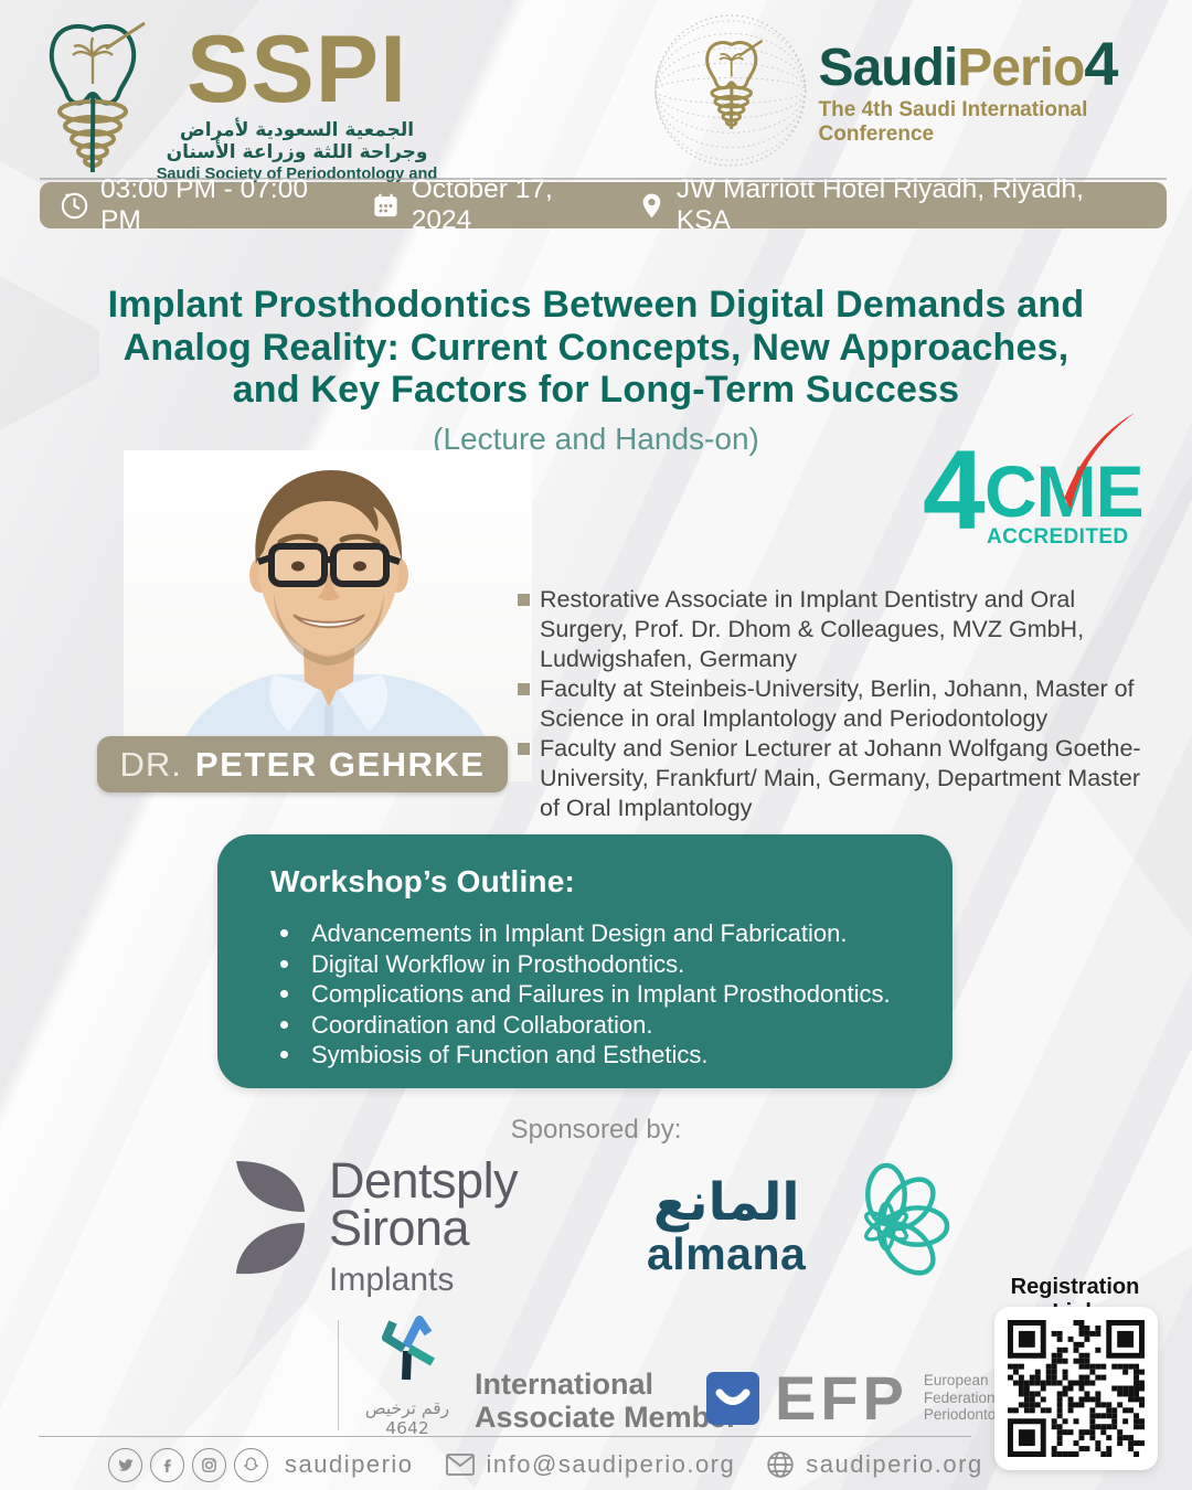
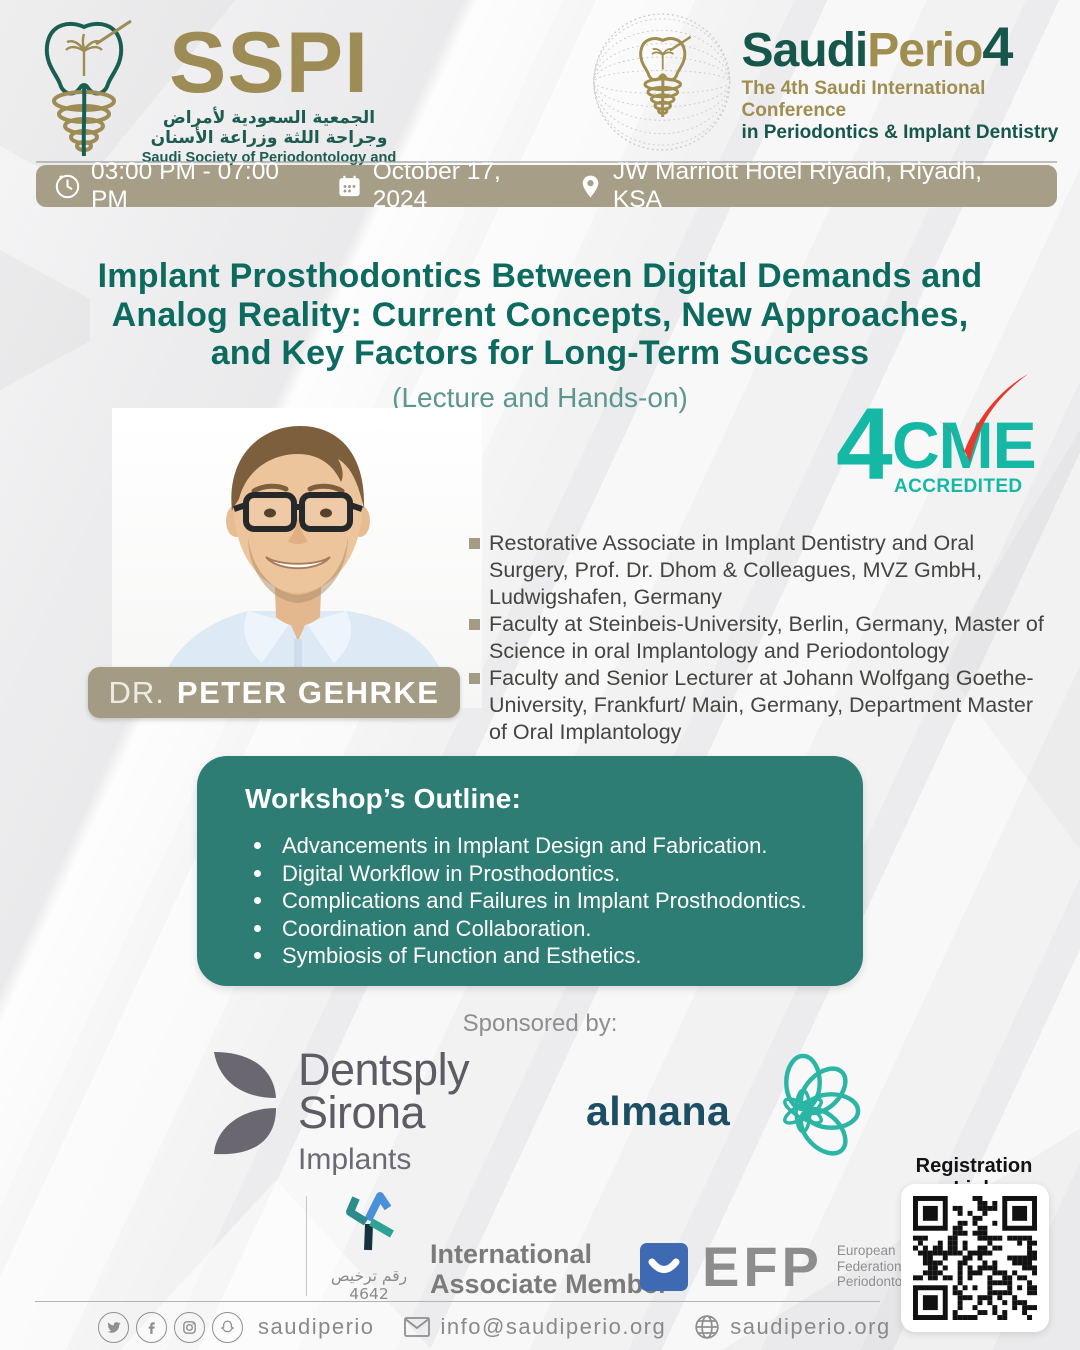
  SSPI
  الجمعية السعودية لأمراض وجراحة اللثة وزراعة الأسنان
  SaudiPerio4
  The 4th Saudi International Conference
+ in Periodontics & Implant Dentistry
  03:00 PM - 07:00 PM
  October 17, 2024
  JW Marriott Hotel Riyadh, Riyadh, KSA
  Implant Prosthodontics Between Digital Demands and
  Analog Reality: Current Concepts, New Approaches,
  and Key Factors for Long-Term Success
  (Lecture and Hands-on)
  4
  CME
  ACCREDITED
  DR.
  PETER GEHRKE
  Restorative Associate in Implant Dentistry and Oral Surgery, Prof. Dr. Dhom & Colleagues, MVZ GmbH, Ludwigshafen, Germany
- Faculty at Steinbeis-University, Berlin, Johann, Master of Science in oral Implantology and Periodontology
+ Faculty at Steinbeis-University, Berlin, Germany, Master of Science in oral Implantology and Periodontology
  Faculty and Senior Lecturer at Johann Wolfgang Goethe-University, Frankfurt/ Main, Germany, Department Master of Oral Implantology
  Workshop’s Outline:
  Advancements in Implant Design and Fabrication.
  Digital Workflow in Prosthodontics.
  Complications and Failures in Implant Prosthodontics.
  Coordination and Collaboration.
  Symbiosis of Function and Esthetics.
  Sponsored by:
  Dentsply
  Sirona
  Implants
- المانع
  almana
  رقم ترخيص 4642
  International
  Associate Memb
  EFP
  European
  Federation
  Periodonto
  Registration
  saudiperio
  info@saudiperio.org
  saudiperio.org
